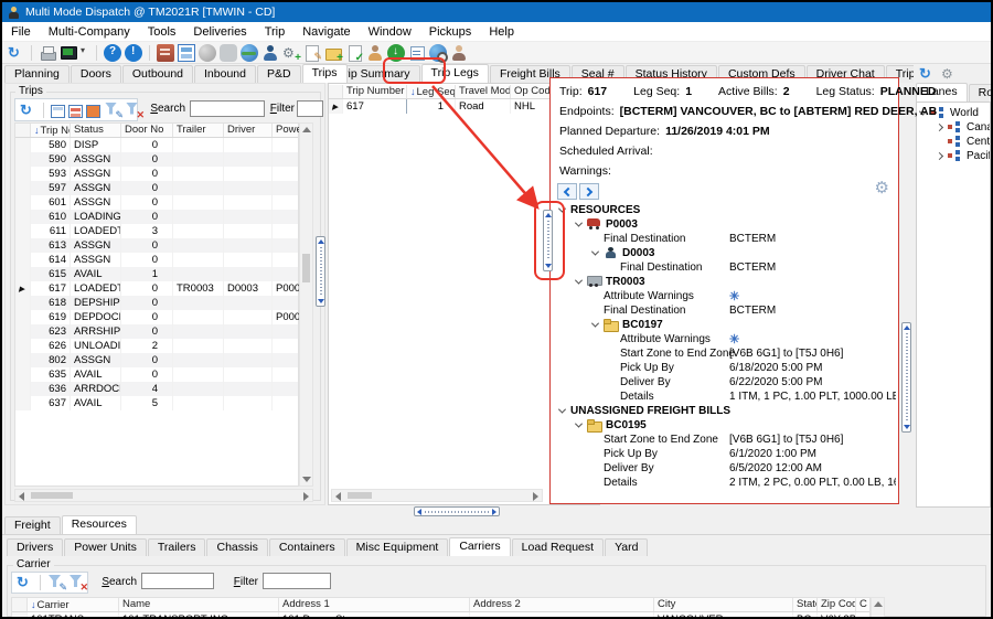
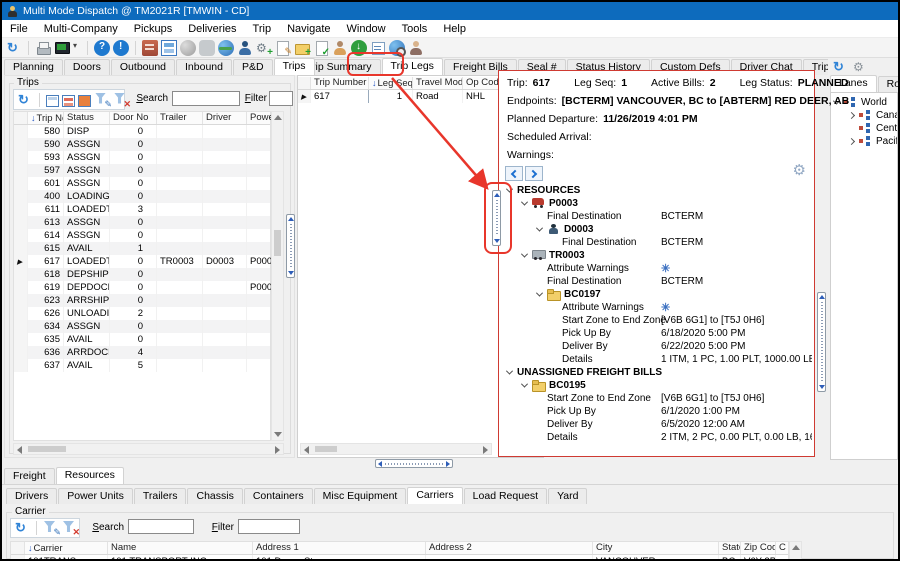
  Multi Mode Dispatch @ TM2021R [TMWIN - CD]
  File
  Multi-Company
- Tools
+ Pickups
  Deliveries
  Trip
  Navigate
  Window
- Pickups
+ Tools
  Help
  Planning
  Doors
  Outbound
  Inbound
  P&D
  Trips
  ip Summary
  Trip Legs
  Freight Bills
  Seal #
  Status History
  Custom Defs
  Driver Chat
  Trips
  Search
  Filter
  Trip N
  Status
  Door No
  Trailer
  Driver
  580
  DISP
  0
  590
  ASSGN
  0
  593
  ASSGN
  0
  597
  ASSGN
  0
  601
  ASSGN
  0
- 610
+ 400
  LOADING
  0
  611
  LOADEDT
  3
  613
  ASSGN
  0
  614
  ASSGN
  0
  615
  AVAIL
  1
  617
  LOADEDT
  0
  TR0003
  D0003
  P000
  618
  DEPSHIP
  0
  619
  DEPDOC
  0
  P000
  623
  ARRSHIP
  0
  626
  UNLOADI
  2
- 802
+ 634
  ASSGN
  0
  635
  AVAIL
  0
  636
  ARRDOC
  4
  637
  AVAIL
  5
  Trip Number
  Leg Seq
  Travel Mod
  Op Cod
  617
  1
  Road
  NHL
  Trip:
  617
  Leg Seq:
  1
  Active Bills:
  2
  Leg Status:
  PLANNED
  Endpoints:
  [BCTERM] VANCOUVER, BC to [ABTERM] RED DEER, AB
  Planned Departure:
  11/26/2019 4:01 PM
  Scheduled Arrival:
  Warnings:
  RESOURCES
  P0003
  Final Destination
  BCTERM
  D0003
  Final Destination
  BCTERM
  TR0003
  Attribute Warnings
  Final Destination
  BCTERM
  BC0197
  Attribute Warnings
  Start Zone to End Zone
  [V6B 6G1] to [T5J 0H6]
  Pick Up By
  6/18/2020 5:00 PM
  Deliver By
  6/22/2020 5:00 PM
  Details
  1 ITM, 1 PC, 1.00 PLT, 1000.00 L
  UNASSIGNED FREIGHT BILLS
  BC0195
  Start Zone to End Zone
  [V6B 6G1] to [T5J 0H6]
  Pick Up By
  6/1/2020 1:00 PM
  Deliver By
  6/5/2020 12:00 AM
  Details
  2 ITM, 2 PC, 0.00 PLT, 0.00 LB, 1
  Lanes
  World
  Freight
  Resources
  Drivers
  Power Units
  Trailers
  Chassis
  Containers
  Misc Equipment
  Carriers
  Load Request
  Yard
  Carrier
  Search
  Filter
  Carrier
  Name
  Address 1
  Address 2
  City
  Stat
  Zip Cod
  C
